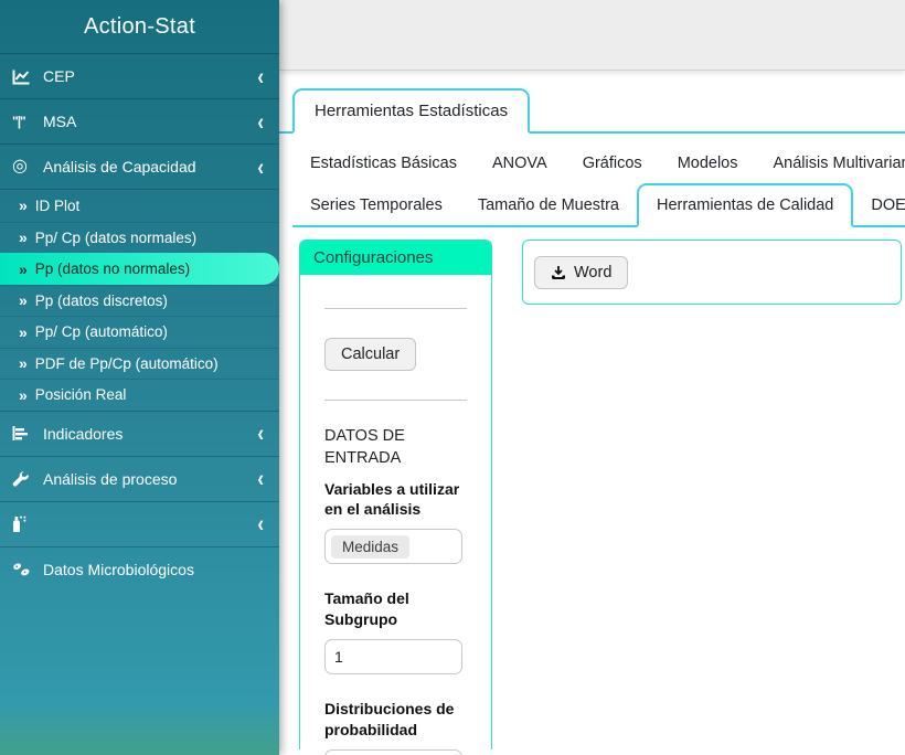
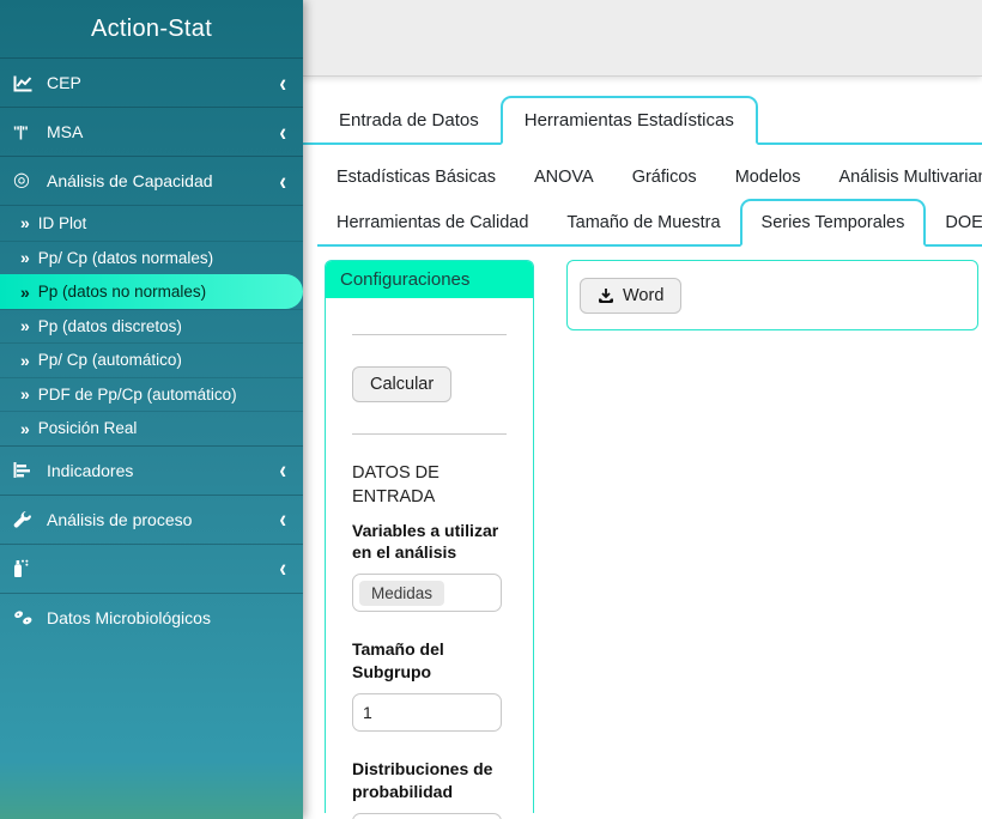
  Action-Stat
  CEP
  ‹
  "|"
  MSA
  ‹
  ◎
  Análisis de Capacidad
  ‹
  »
  ID Plot
  »
  Pp/ Cp (datos normales)
  »
  Pp (datos no normales)
  »
  Pp (datos discretos)
  »
  Pp/ Cp (automático)
  »
  PDF de Pp/Cp (automático)
  »
  Posición Real
  Indicadores
  ‹
  Análisis de proceso
  ‹
  ‹
  Datos Microbiológicos
+ Entrada de Datos
  Herramientas Estadísticas
  Estadísticas Básicas
  ANOVA
  Gráficos
  Modelos
  Análisis Multivaria
- Series Temporales
+ Herramientas de Calidad
  Tamaño de Muestra
- Herramientas de Calidad
+ Series Temporales
  DOE
  Configuraciones
  Calcular
  DATOS DE ENTRADA
  Variables a utilizar en el análisis
  Medidas
  Tamaño del Subgrupo
  1
  Distribuciones de probabilidad
  Word
